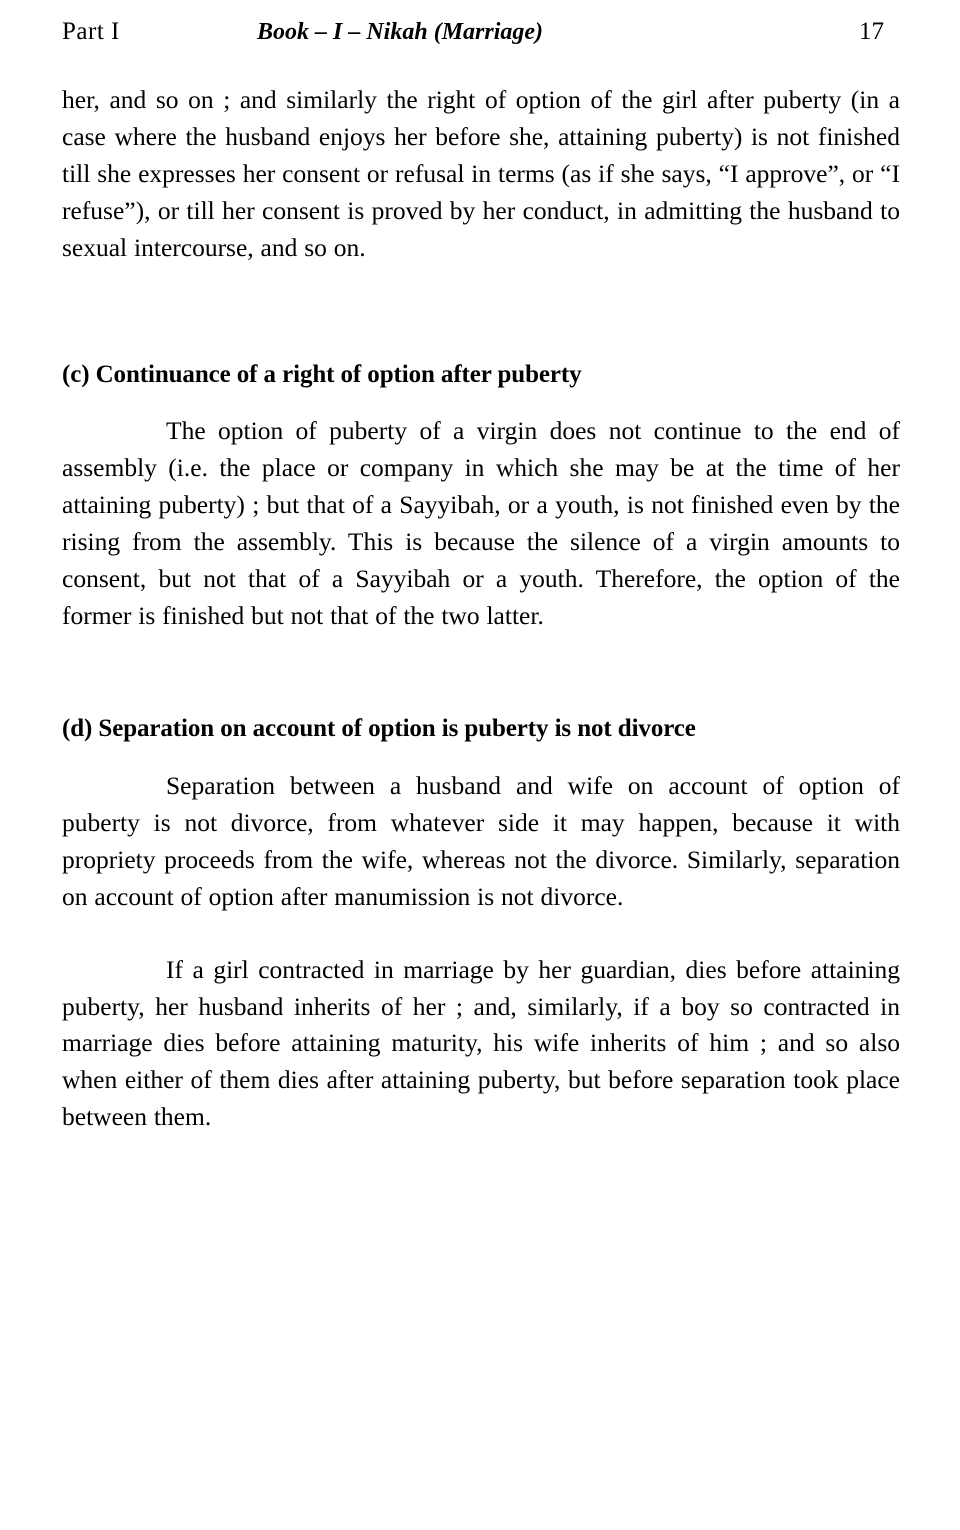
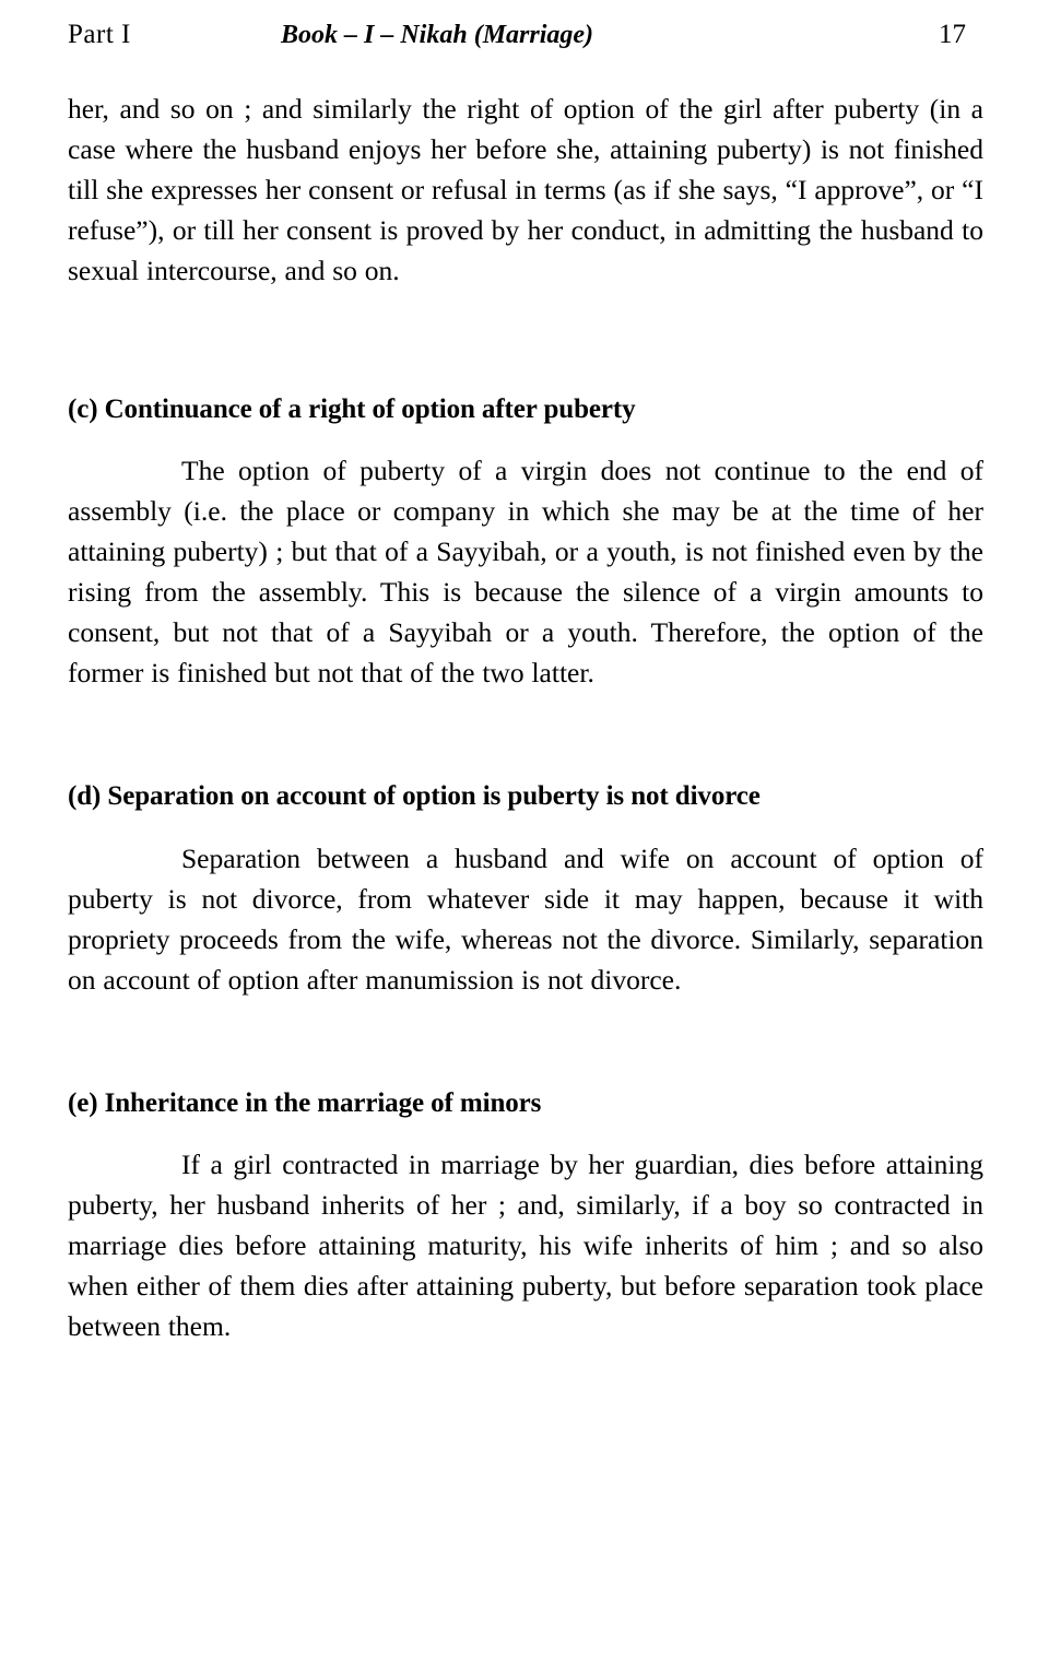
  Part I
  Book – I – Nikah (Marriage)
  17
  her, and so on ; and similarly the right of option of the girl after puberty (in a case where the husband enjoys her before she, attaining puberty) is not finished till she expresses her consent or refusal in terms (as if she says, “I approve”, or “I refuse”), or till her consent is proved by her conduct, in admitting the husband to sexual intercourse, and so on.
  (c) Continuance of a right of option after puberty
  The option of puberty of a virgin does not continue to the end of assembly (i.e. the place or company in which she may be at the time of her attaining puberty) ; but that of a Sayyibah, or a youth, is not finished even by the rising from the assembly. This is because the silence of a virgin amounts to consent, but not that of a Sayyibah or a youth. Therefore, the option of the former is finished but not that of the two latter.
  (d) Separation on account of option is puberty is not divorce
  Separation between a husband and wife on account of option of puberty is not divorce, from whatever side it may happen, because it with propriety proceeds from the wife, whereas not the divorce. Similarly, separation on account of option after manumission is not divorce.
+ (e) Inheritance in the marriage of minors
  If a girl contracted in marriage by her guardian, dies before attaining puberty, her husband inherits of her ; and, similarly, if a boy so contracted in marriage dies before attaining maturity, his wife inherits of him ; and so also when either of them dies after attaining puberty, but before separation took place between them.
